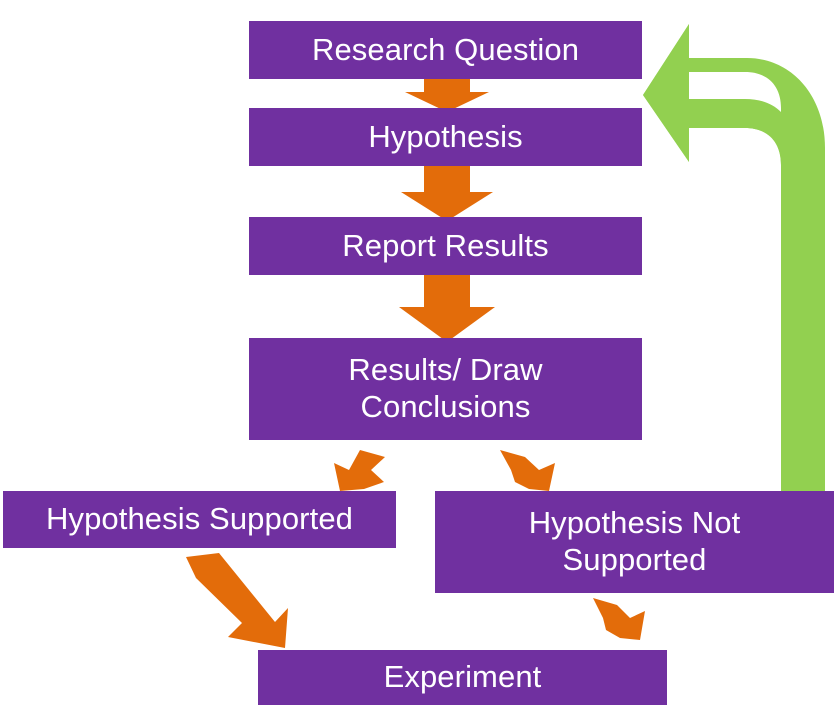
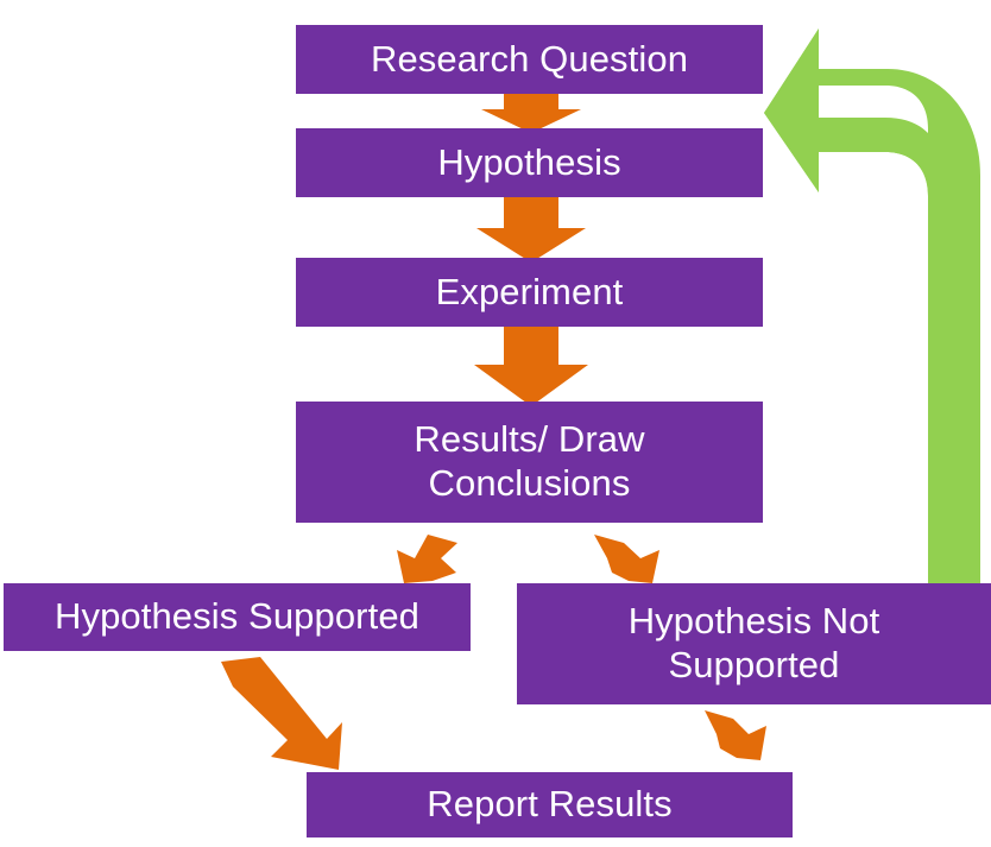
  Research Question
  Hypothesis
- Report Results
+ Experiment
  Results/ Draw
  Conclusions
  Hypothesis Supported
  Hypothesis Not
  Supported
- Experiment
+ Report Results
